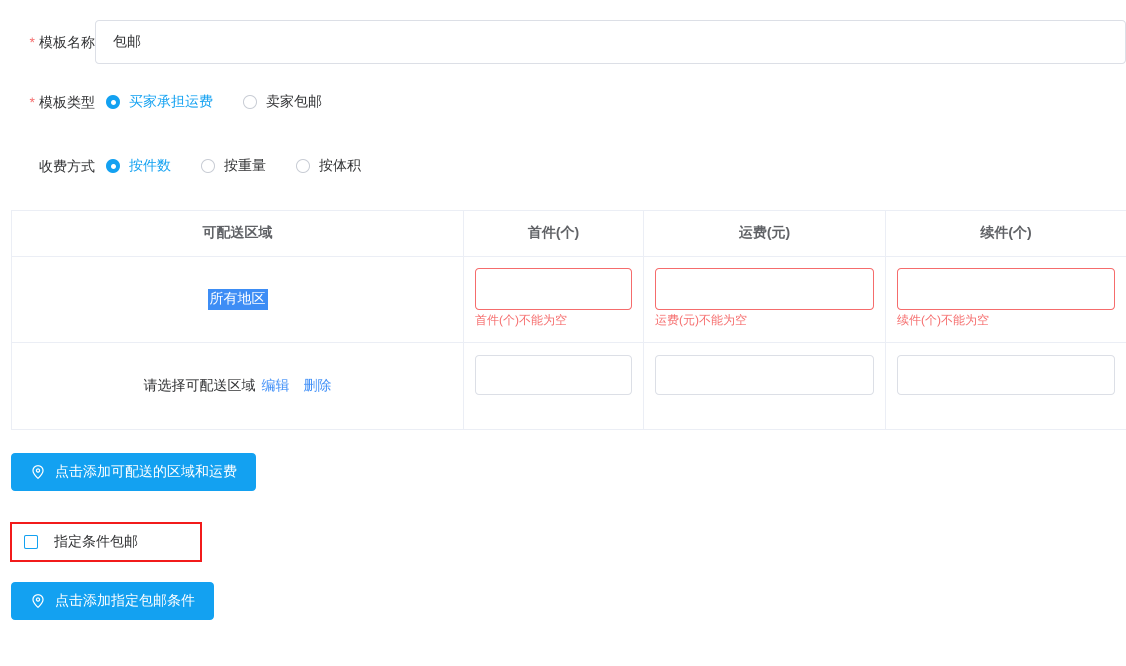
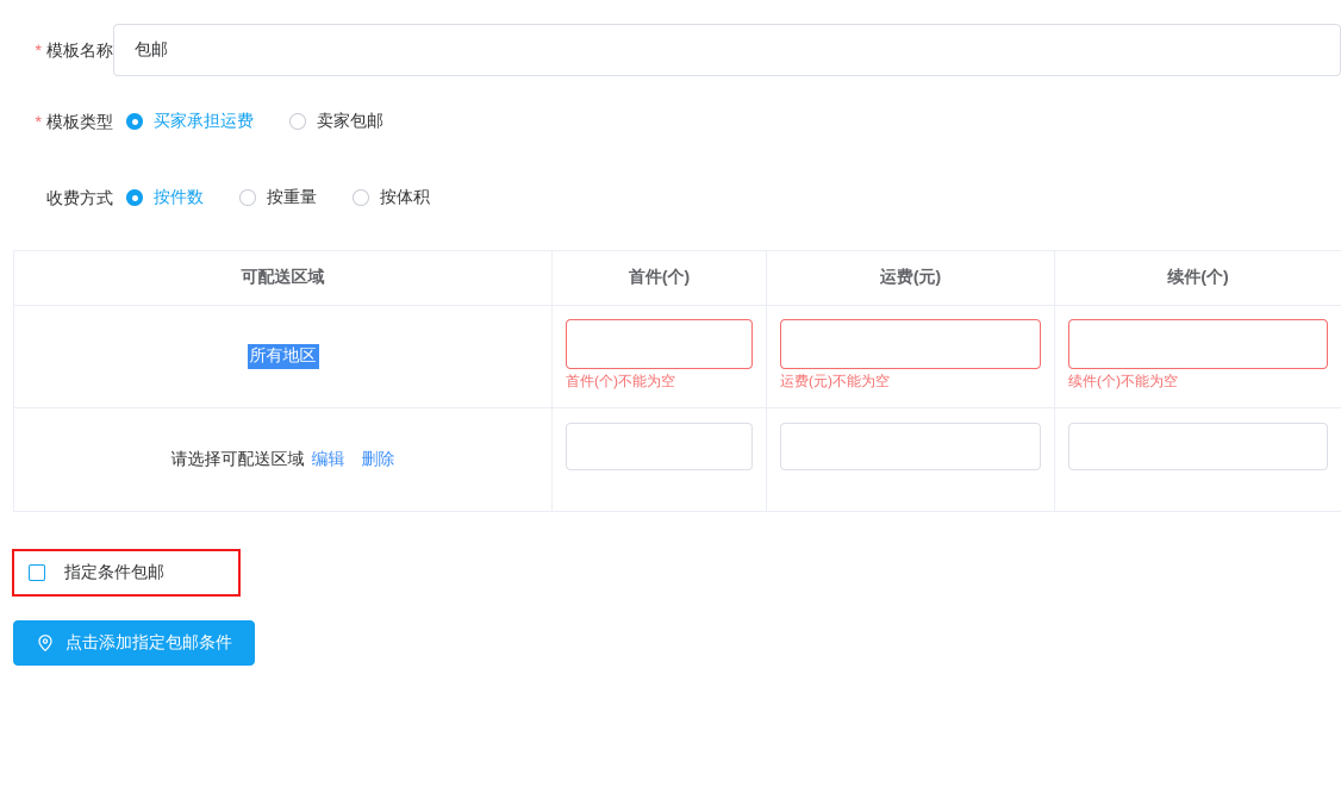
  * 模板名称
  包邮
  * 模板类型
  买家承担运费
  卖家包邮
  收费方式
  按件数
  按重量
  按体积
  可配送区域
  首件(个)
  运费(元)
  续件(个)
  所有地区
  首件(个)不能为空
  运费(元)不能为空
  续件(个)不能为空
  请选择可配送区域
  编辑
  删除
- 点击添加可配送的区域和运费
  指定条件包邮
  点击添加指定包邮条件
